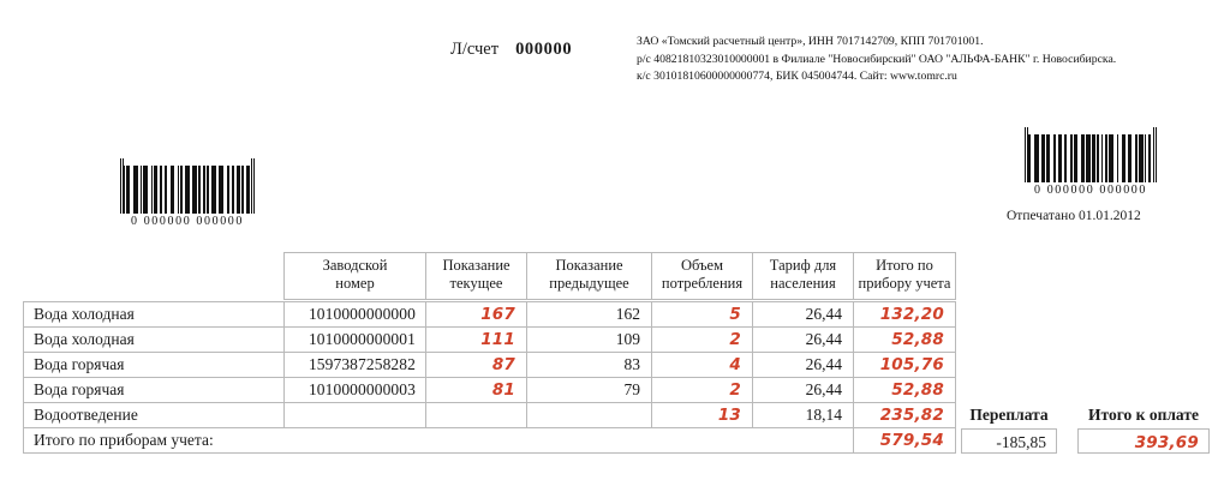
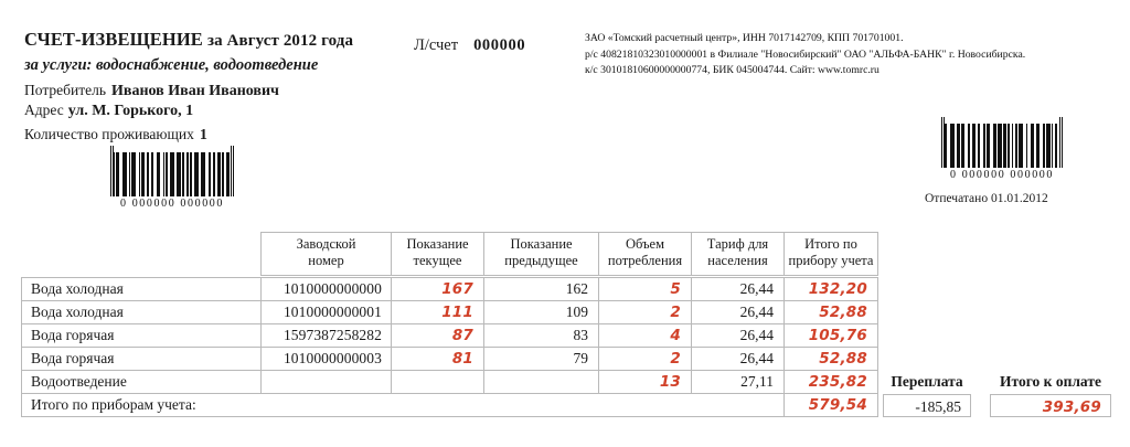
+ СЧЕТ-ИЗВЕЩЕНИЕ за Август 2012 года
+ за услуги: водоснабжение, водоотведение
+ Потребитель Иванов Иван Иванович
+ Адрес ул. М. Горького, 1
+ Количество проживающих 1
  Л/счет 000000
  ЗАО «Томский расчетный центр», ИНН 7017142709, КПП 701701001.
  р/с 40821810323010000001 в Филиале "Новосибирский" ОАО "АЛЬФА-БАНК" г. Новосибирска.
  к/с 30101810600000000774, БИК 045004744. Сайт: www.tomrc.ru
  0 000000 000000
  0 000000 000000
  Отпечатано 01.01.2012
  Заводской номер	Показание текущее	Показание предыдущее	Объем потребления	Тариф для населения	Итого по прибору учета
  Вода холодная	1010000000000	167	162	5	26,44	132,20
  Вода холодная	1010000000001	111	109	2	26,44	52,88
  Вода горячая	1597387258282	87	83	4	26,44	105,76
  Вода горячая	1010000000003	81	79	2	26,44	52,88
- Водоотведение				13	18,14	235,82
+ Водоотведение				13	27,11	235,82
  Итого по приборам учета:	579,54
  Переплата
  -185,85
  Итого к оплате
  393,69
